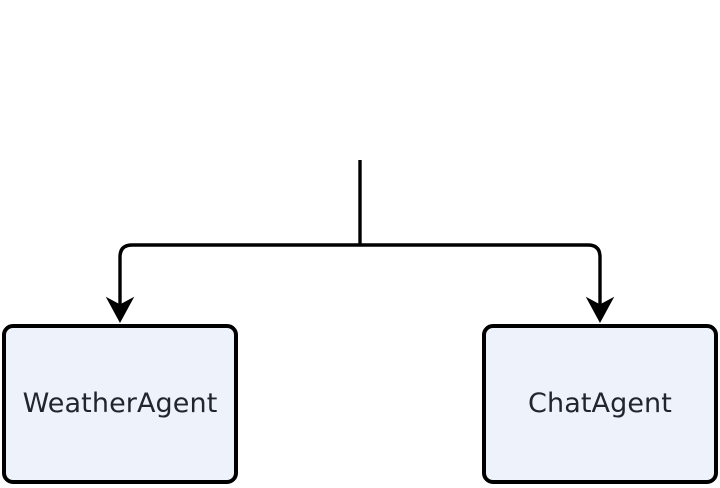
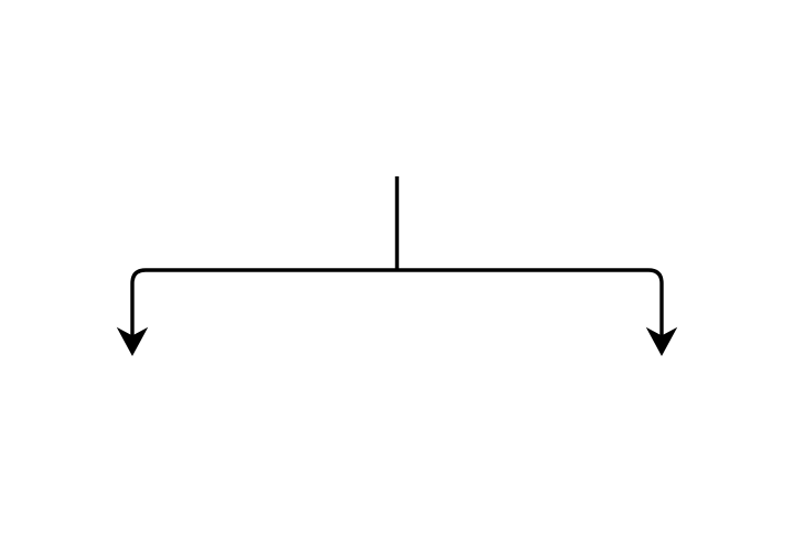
- WeatherAgent
- ChatAgent
